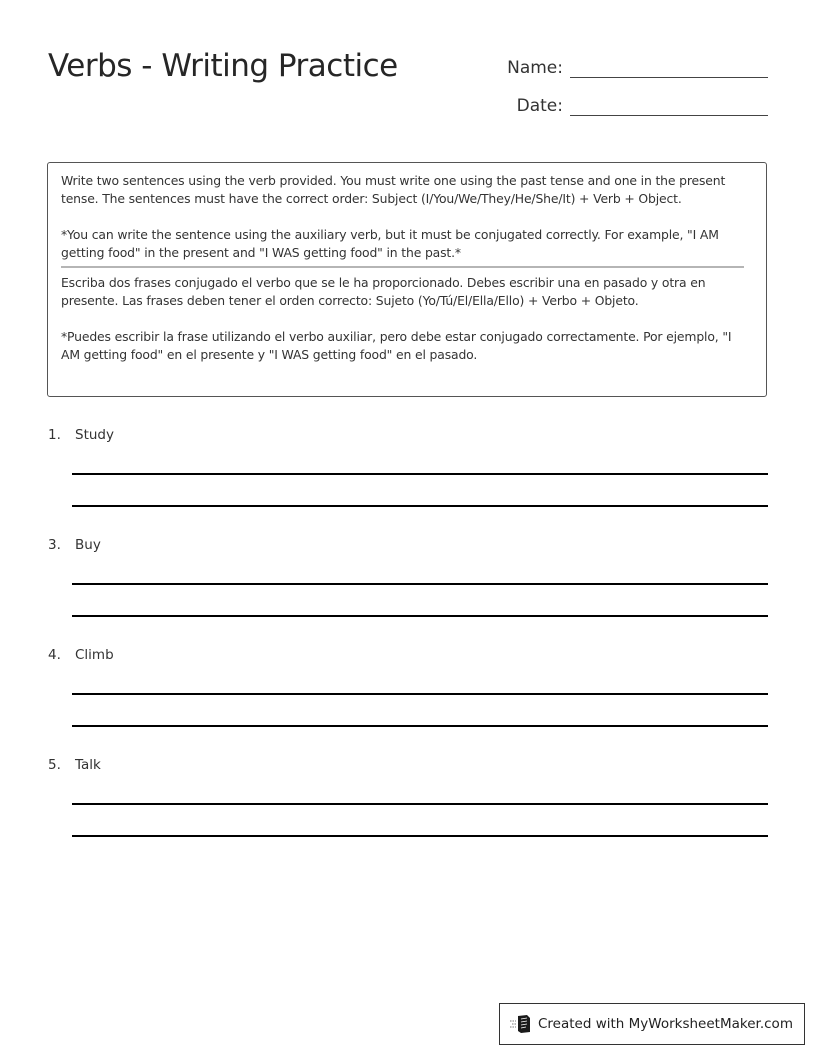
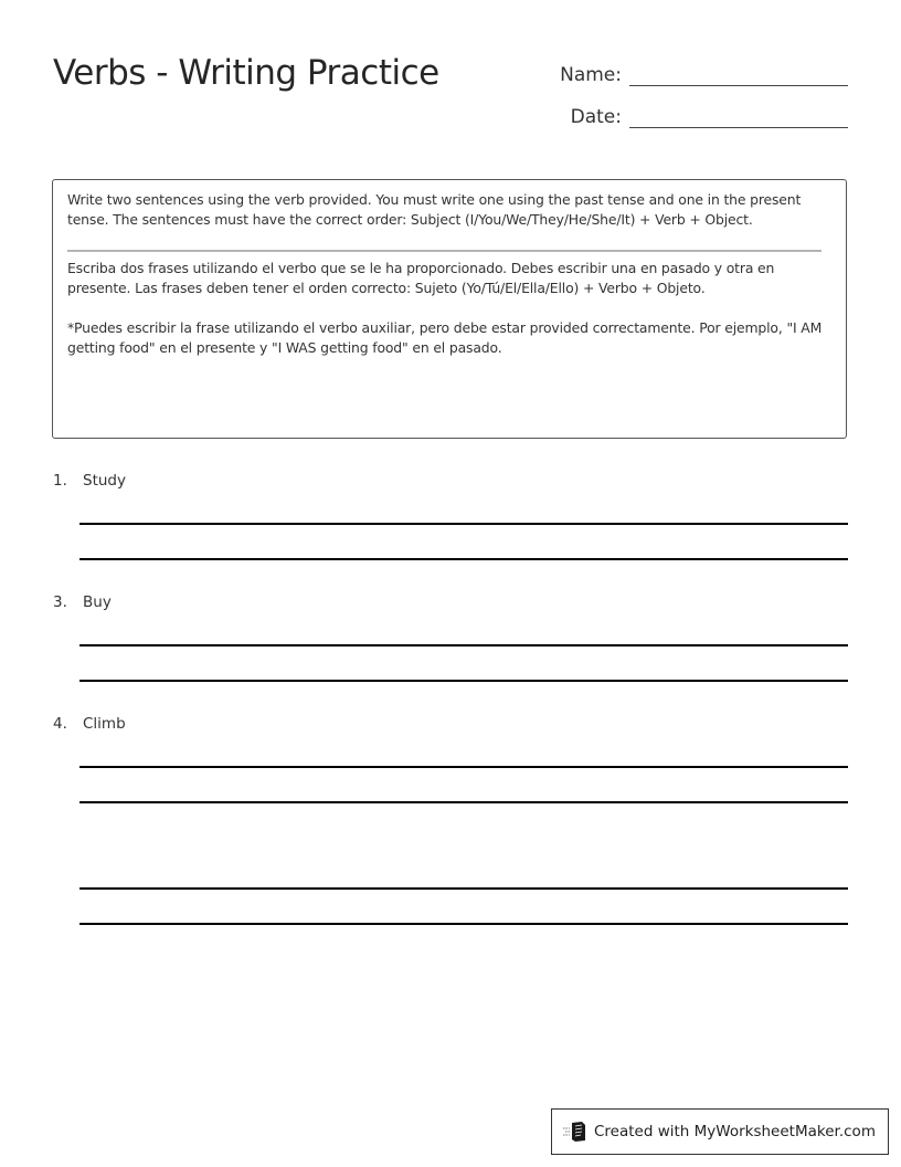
  Verbs - Writing Practice
  Name:
  Date:
  Write two sentences using the verb provided. You must write one using the past tense and one in the present tense. The sentences must have the correct order: Subject (I/You/We/They/He/She/It) + Verb + Object.
- *You can write the sentence using the auxiliary verb, but it must be conjugated correctly. For example, "I AM getting food" in the present and "I WAS getting food" in the past.*
- Escriba dos frases conjugado el verbo que se le ha proporcionado. Debes escribir una en pasado y otra en presente. Las frases deben tener el orden correcto: Sujeto (Yo/Tú/El/Ella/Ello) + Verbo + Objeto.
+ Escriba dos frases utilizando el verbo que se le ha proporcionado. Debes escribir una en pasado y otra en presente. Las frases deben tener el orden correcto: Sujeto (Yo/Tú/El/Ella/Ello) + Verbo + Objeto.
- *Puedes escribir la frase utilizando el verbo auxiliar, pero debe estar conjugado correctamente. Por ejemplo, "I AM getting food" en el presente y "I WAS getting food" en el pasado.
+ *Puedes escribir la frase utilizando el verbo auxiliar, pero debe estar provided correctamente. Por ejemplo, "I AM getting food" en el presente y "I WAS getting food" en el pasado.
  1.
  Study
  3.
  Buy
  4.
  Climb
- 5.
- Talk
  Created with MyWorksheetMaker.com
